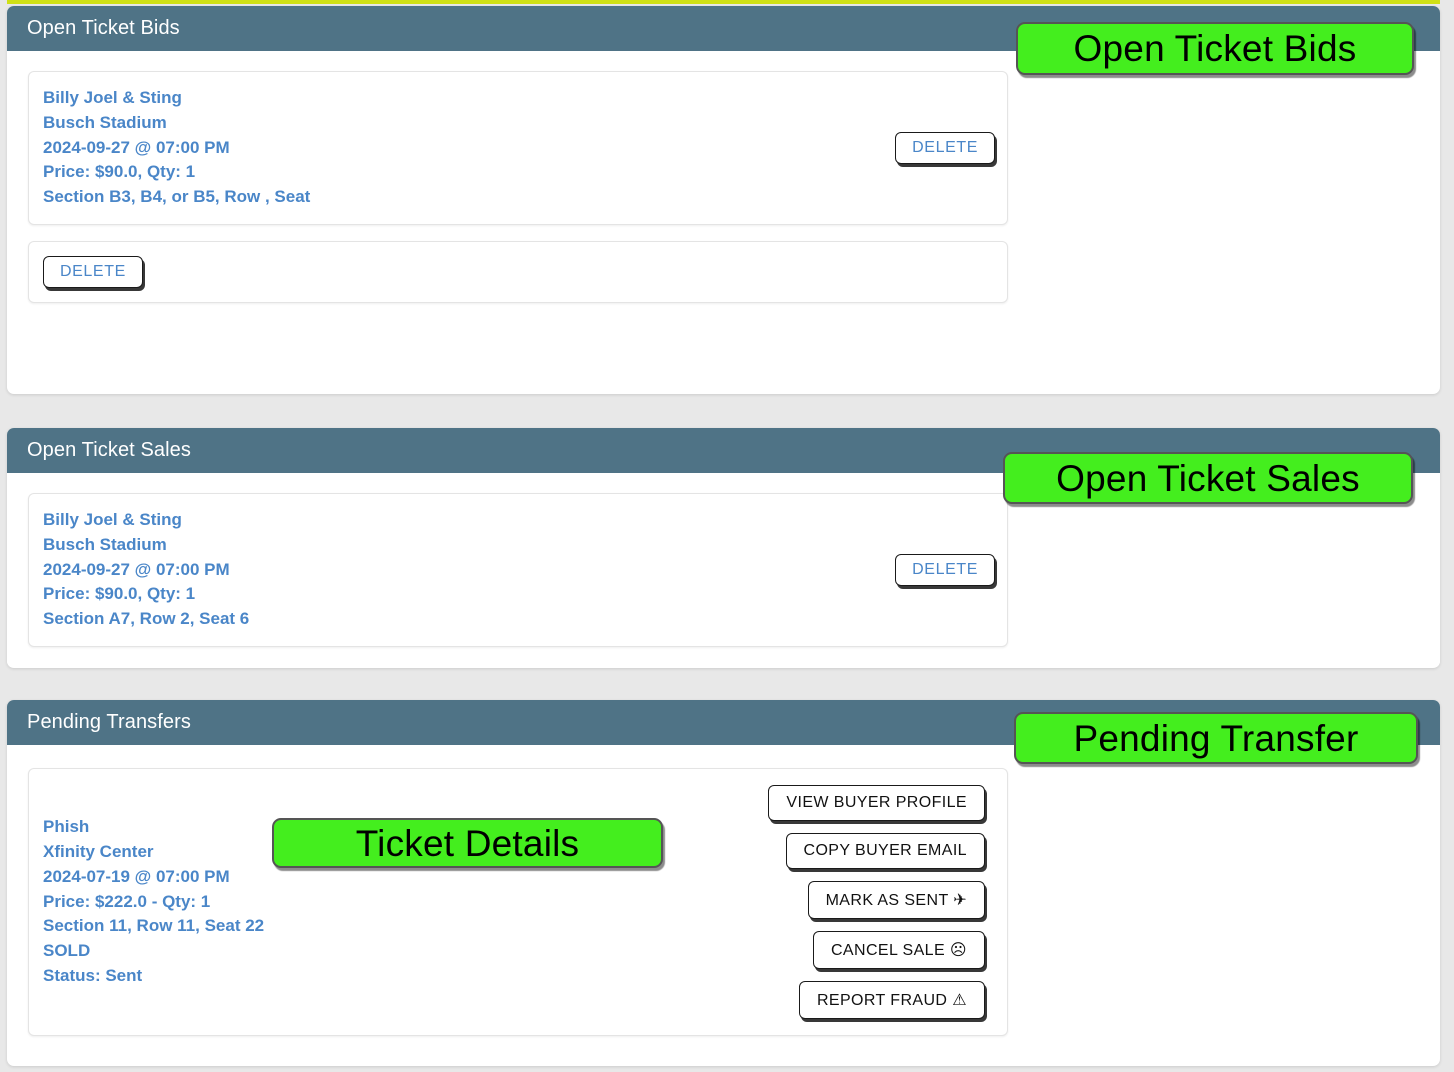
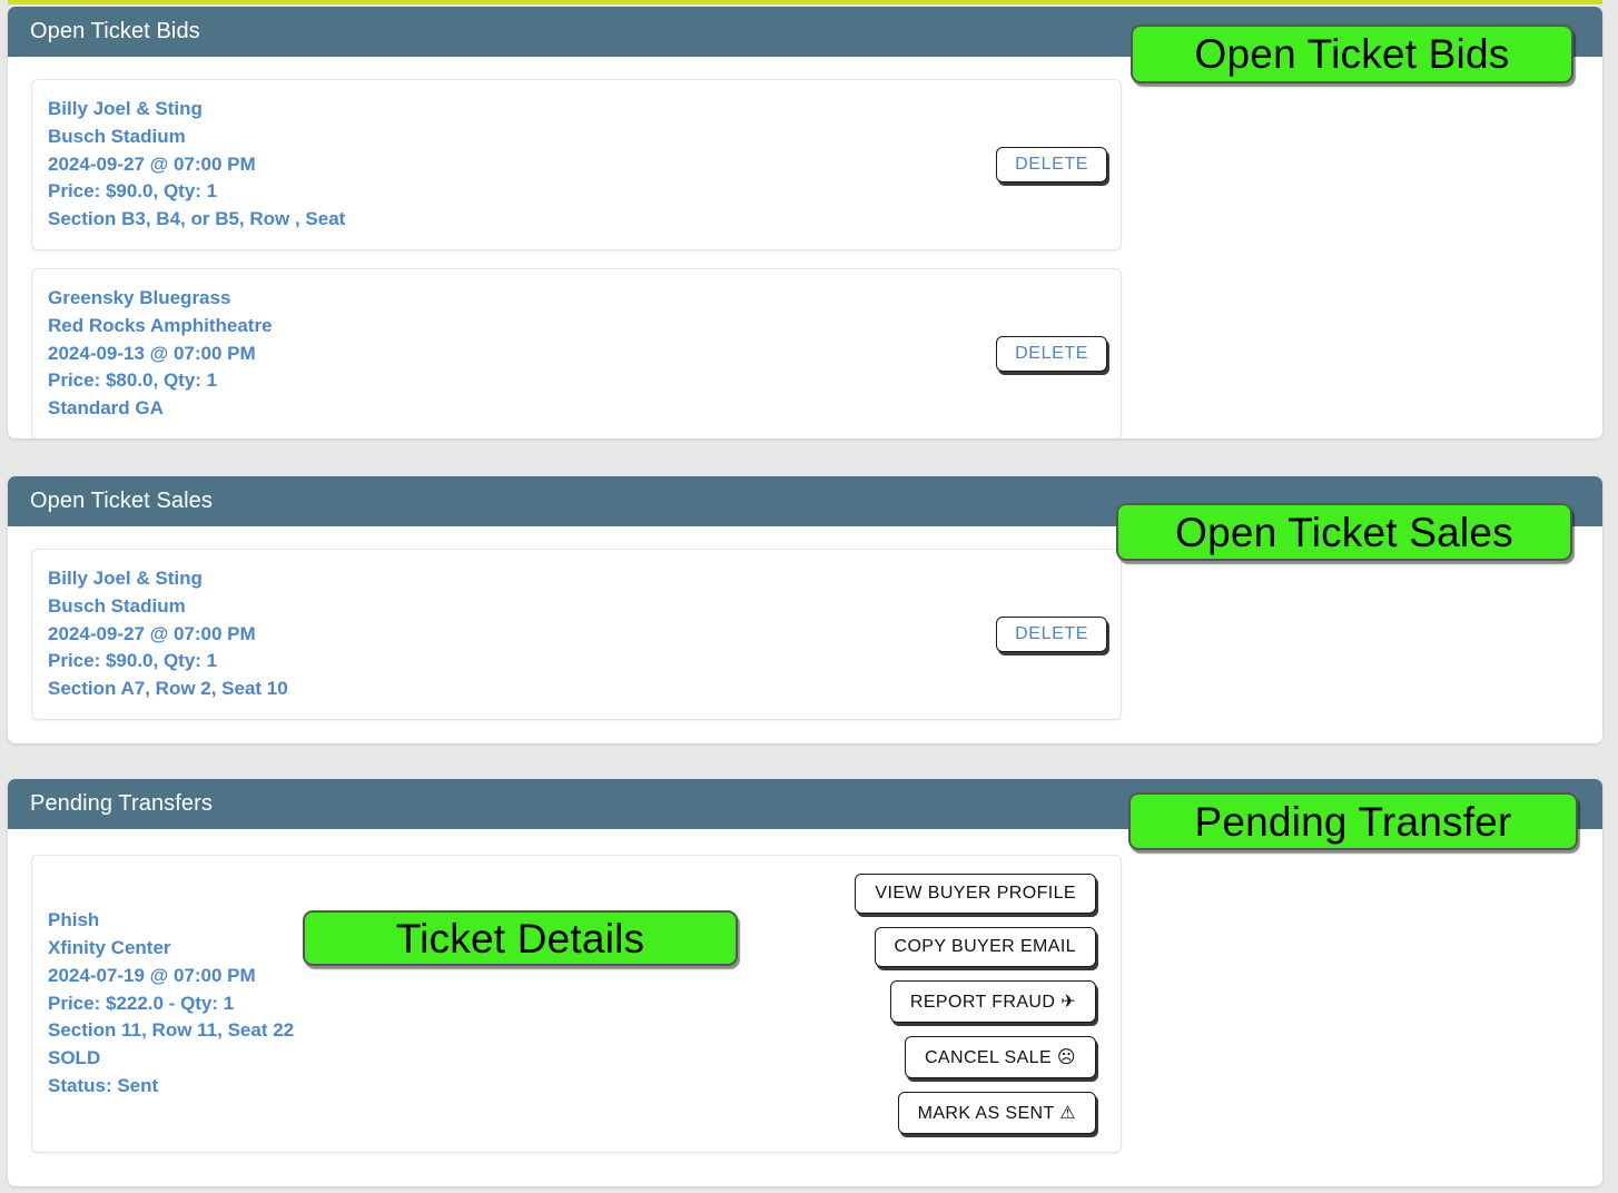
  Open Ticket Bids
  Billy Joel & Sting
  Busch Stadium
  2024-09-27 @ 07:00 PM
  Price: $90.0, Qty: 1
  Section B3, B4, or B5, Row , Seat
  DELETE
+ Greensky Bluegrass
+ Red Rocks Amphitheatre
+ 2024-09-13 @ 07:00 PM
+ Price: $80.0, Qty: 1
+ Standard GA
  DELETE
  Open Ticket Sales
  Billy Joel & Sting
  Busch Stadium
  2024-09-27 @ 07:00 PM
  Price: $90.0, Qty: 1
- Section A7, Row 2, Seat 6
+ Section A7, Row 2, Seat 10
  DELETE
  Pending Transfers
  Phish
  Xfinity Center
  2024-07-19 @ 07:00 PM
  Price: $222.0 - Qty: 1
  Section 11, Row 11, Seat 22
  SOLD
  Status: Sent
  VIEW BUYER PROFILE
  COPY BUYER EMAIL
- MARK AS SENT ✈
+ REPORT FRAUD ✈
  CANCEL SALE ☹
- REPORT FRAUD ⚠
+ MARK AS SENT ⚠
  Open Ticket Bids
  Open Ticket Sales
  Pending Transfer
  Ticket Details
